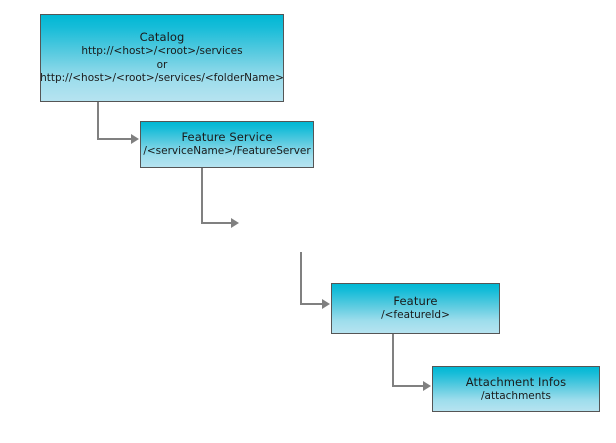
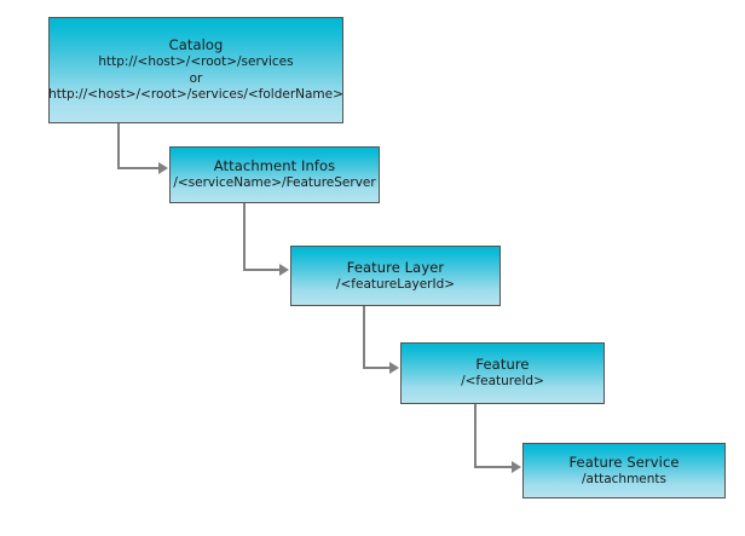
  Catalog
  http://<host>/<root>/services
  or
  http://<host>/<root>/services/<folderName>
- Feature Service
+ Attachment Infos
  /<serviceName>/FeatureServer
+ Feature Layer
+ /<featureLayerId>
  Feature
  /<featureId>
- Attachment Infos
+ Feature Service
  /attachments
